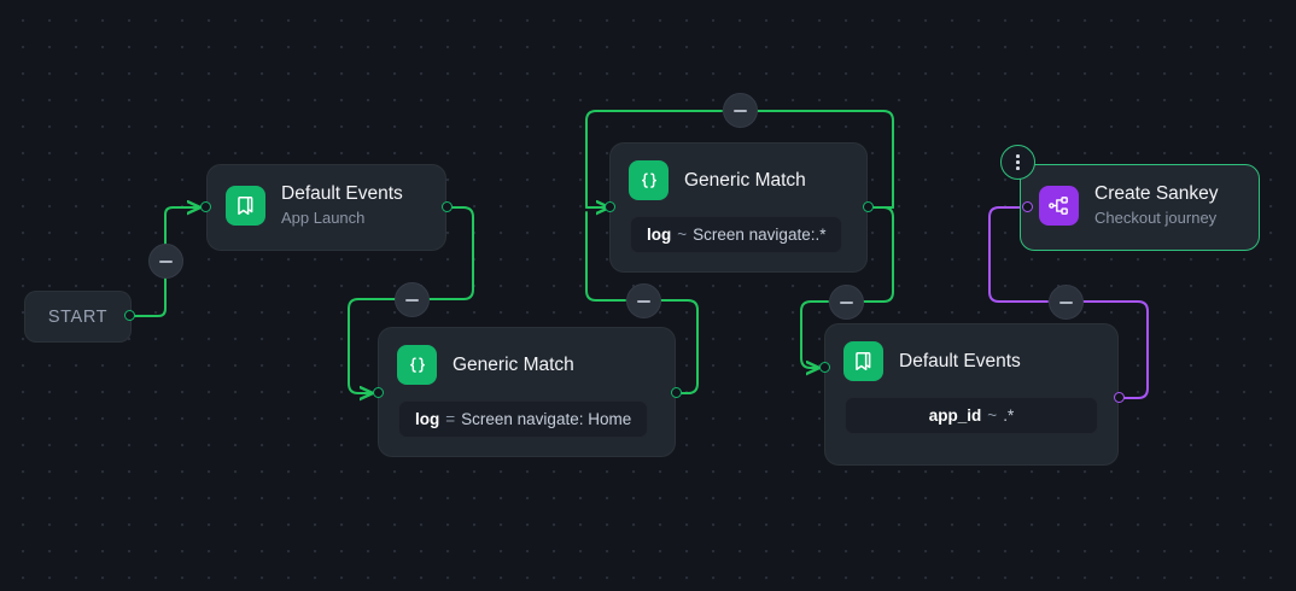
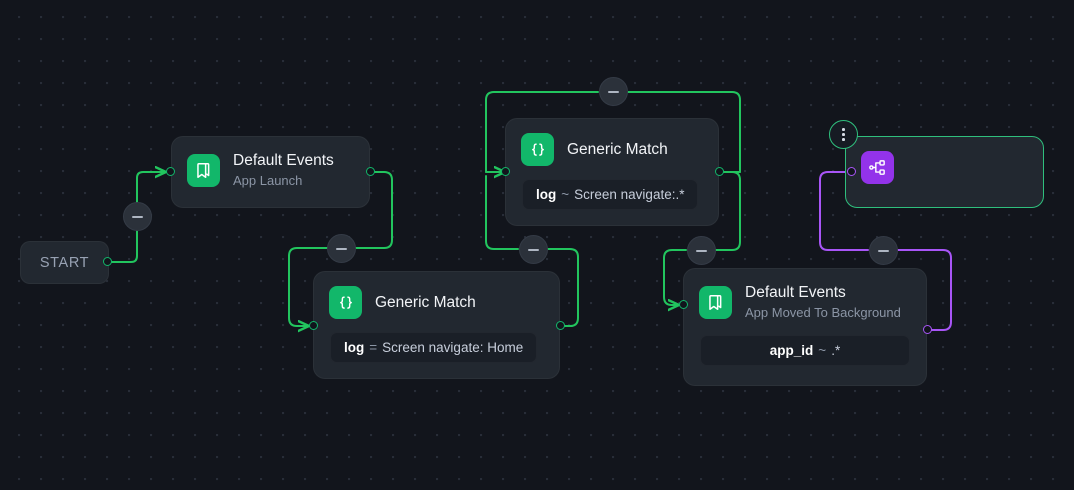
  START
  Default Events
  App Launch
  Generic Match
  log
  ~
  Screen navigate:.*
  Generic Match
  log
  =
  Screen navigate: Home
  Default Events
+ App Moved To Background
  app_id
  ~
  .*
- Create Sankey
- Checkout journey
